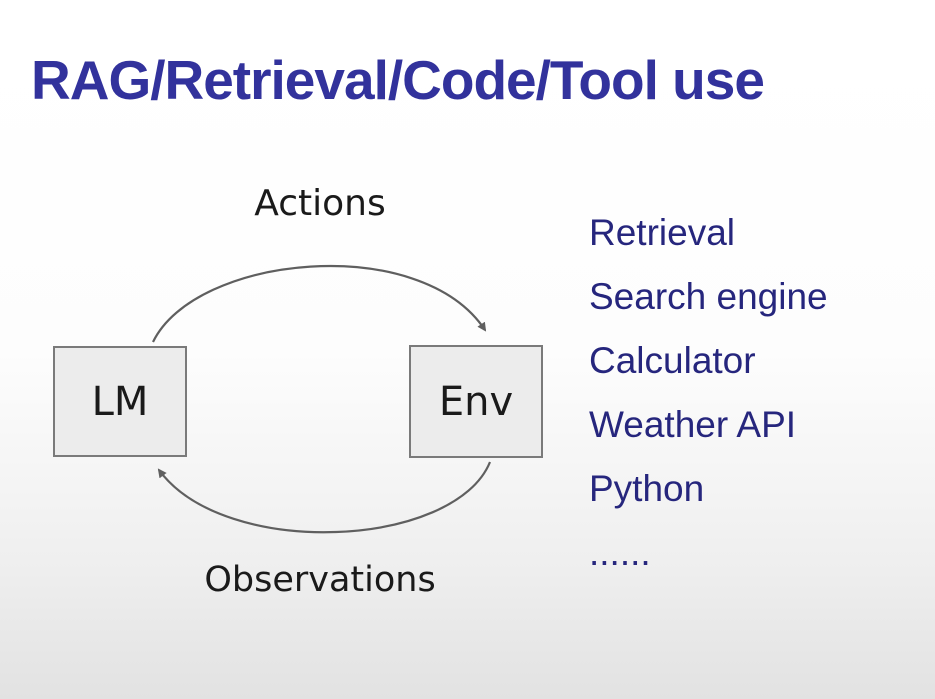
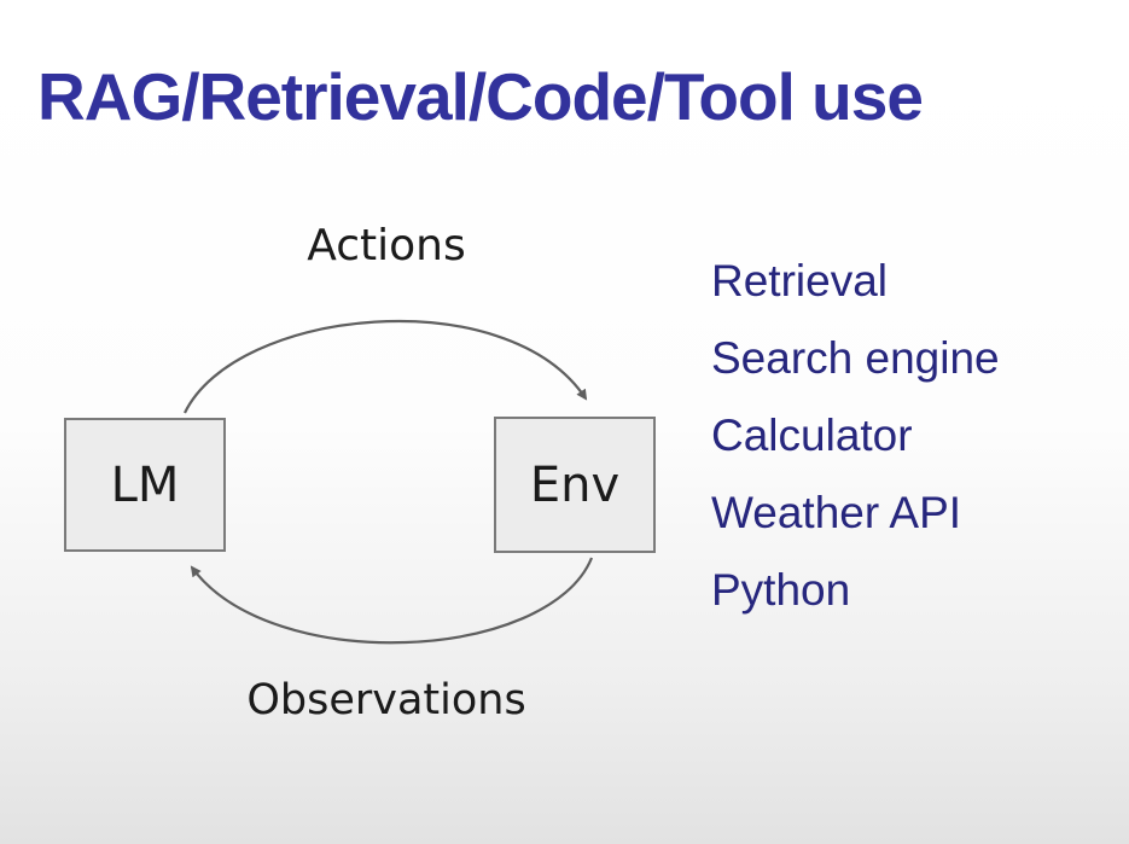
  RAG/Retrieval/Code/Tool use
  Actions
  Observations
  LM
  Env
  Retrieval
  Search engine
  Calculator
  Weather API
  Python
- ......
